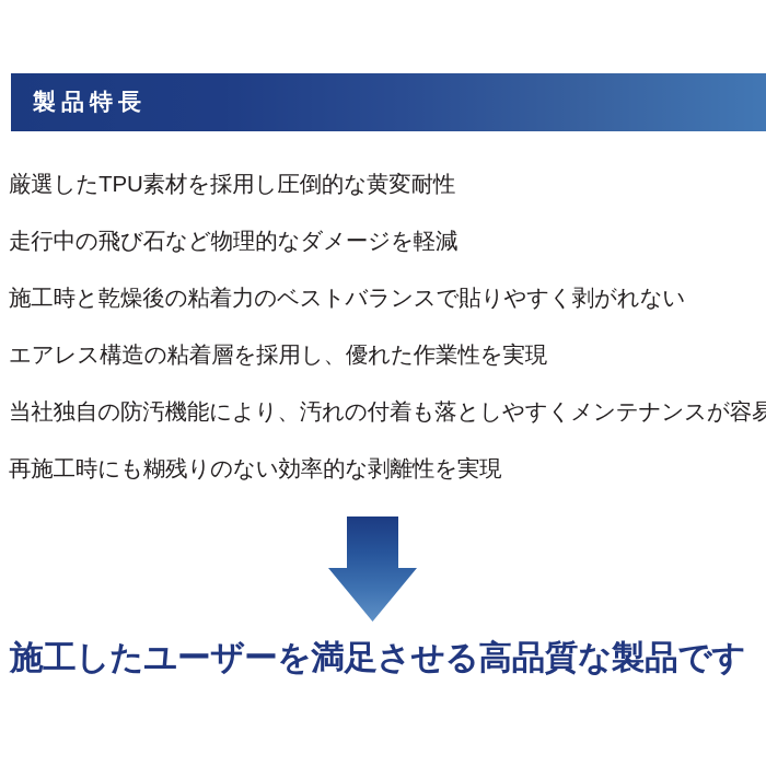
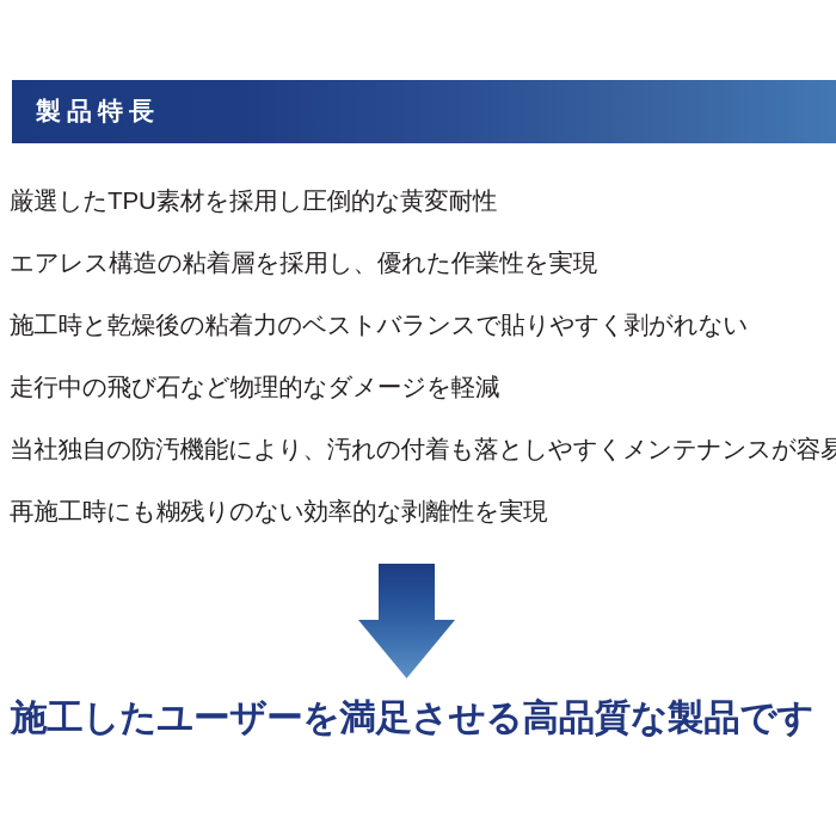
  製品特長
  厳選したTPU素材を採用し圧倒的な黄変耐性
- 走行中の飛び石など物理的なダメージを軽減
+ エアレス構造の粘着層を採用し、優れた作業性を実現
  施工時と乾燥後の粘着力のベストバランスで貼りやすく剥がれない
- エアレス構造の粘着層を採用し、優れた作業性を実現
+ 走行中の飛び石など物理的なダメージを軽減
  当社独自の防汚機能により、汚れの付着も落としやすくメンテナンスが容易
  再施工時にも糊残りのない効率的な剥離性を実現
  施工したユーザーを満足させる高品質な製品です
